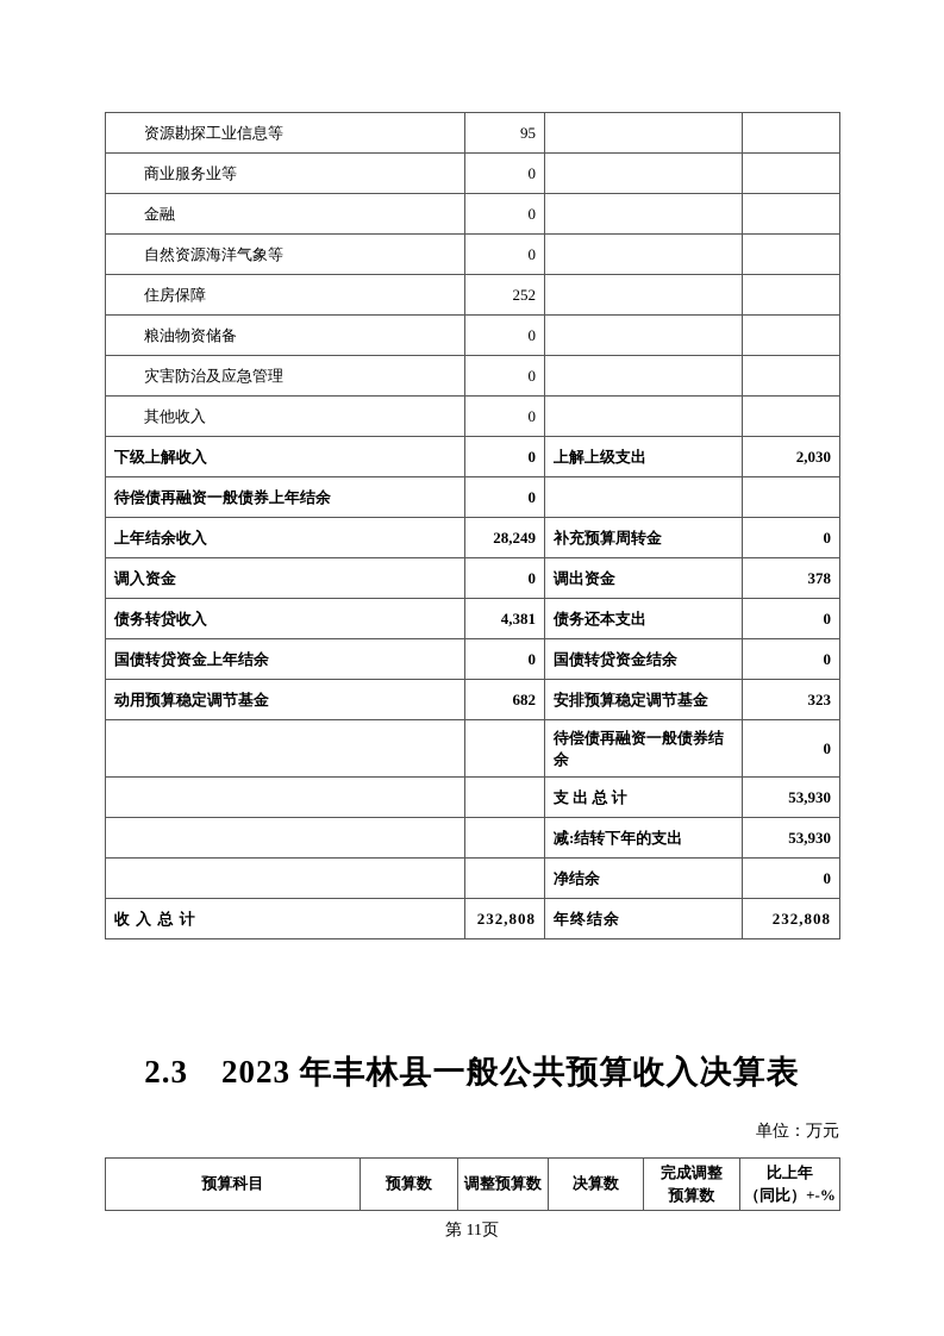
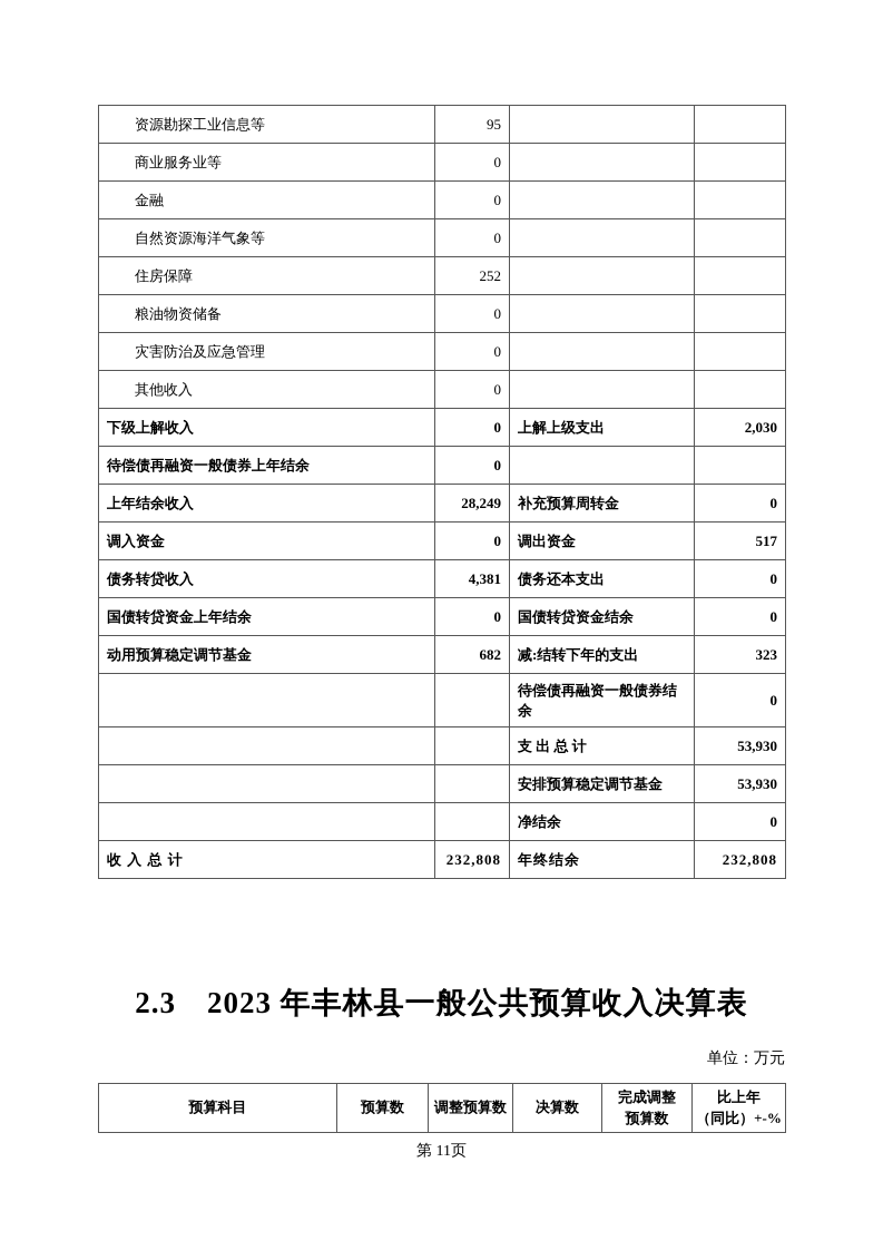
  资源勘探工业信息等	95
  商业服务业等	0
  金融	0
  自然资源海洋气象等	0
  住房保障	252
  粮油物资储备	0
  灾害防治及应急管理	0
  其他收入	0
  下级上解收入	0	上解上级支出	2,030
  待偿债再融资一般债券上年结余	0
  上年结余收入	28,249	补充预算周转金	0
- 调入资金	0	调出资金	378
+ 调入资金	0	调出资金	517
  债务转贷收入	4,381	债务还本支出	0
  国债转贷资金上年结余	0	国债转贷资金结余	0
- 动用预算稳定调节基金	682	安排预算稳定调节基金	323
+ 动用预算稳定调节基金	682	减:结转下年的支出	323
  		待偿债再融资一般债券结余	0
  		支 出 总 计	53,930
- 		减:结转下年的支出	53,930
+ 		安排预算稳定调节基金	53,930
  		净结余	0
  收 入 总 计	232,808	年终结余	232,808
  2.3 2023 年丰林县一般公共预算收入决算表
  单位：万元
  预算科目	预算数	调整预算数	决算数	完成调整 预算数	比上年 （同比）+-%
  第 11页
